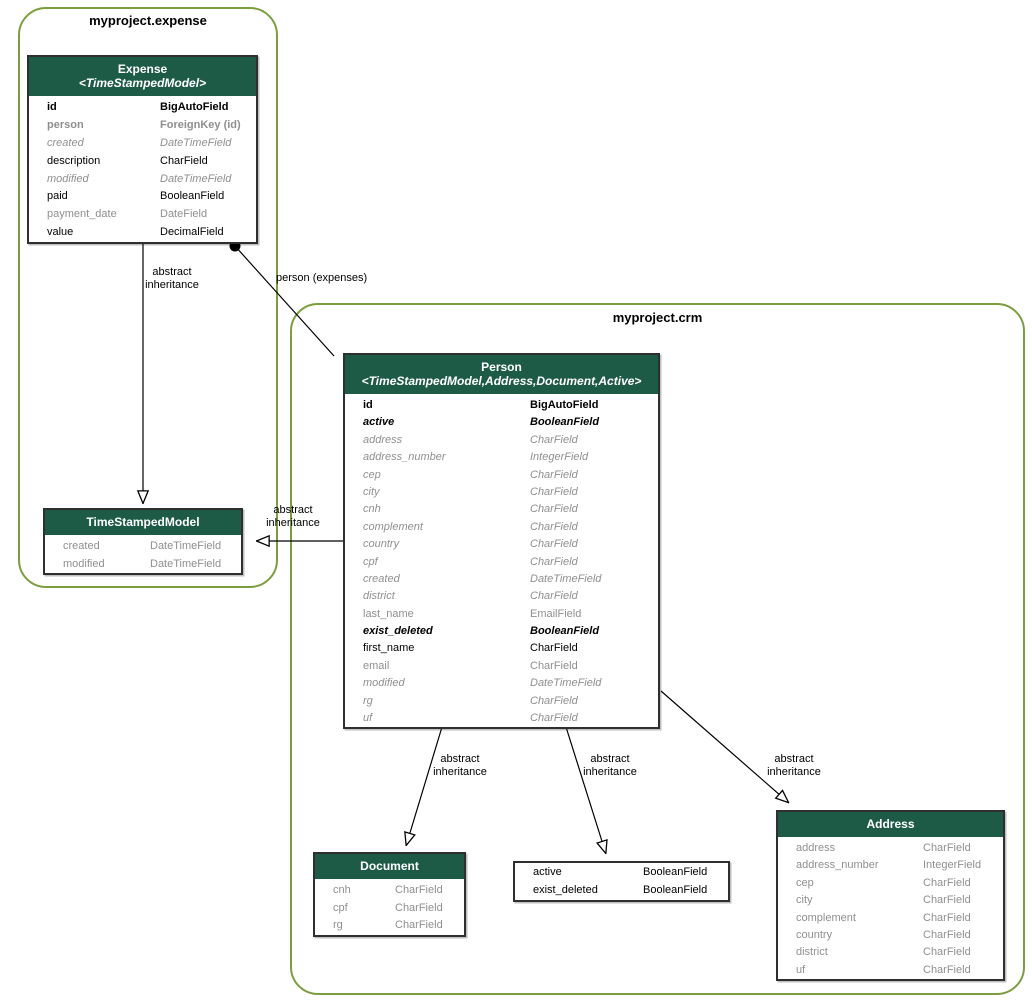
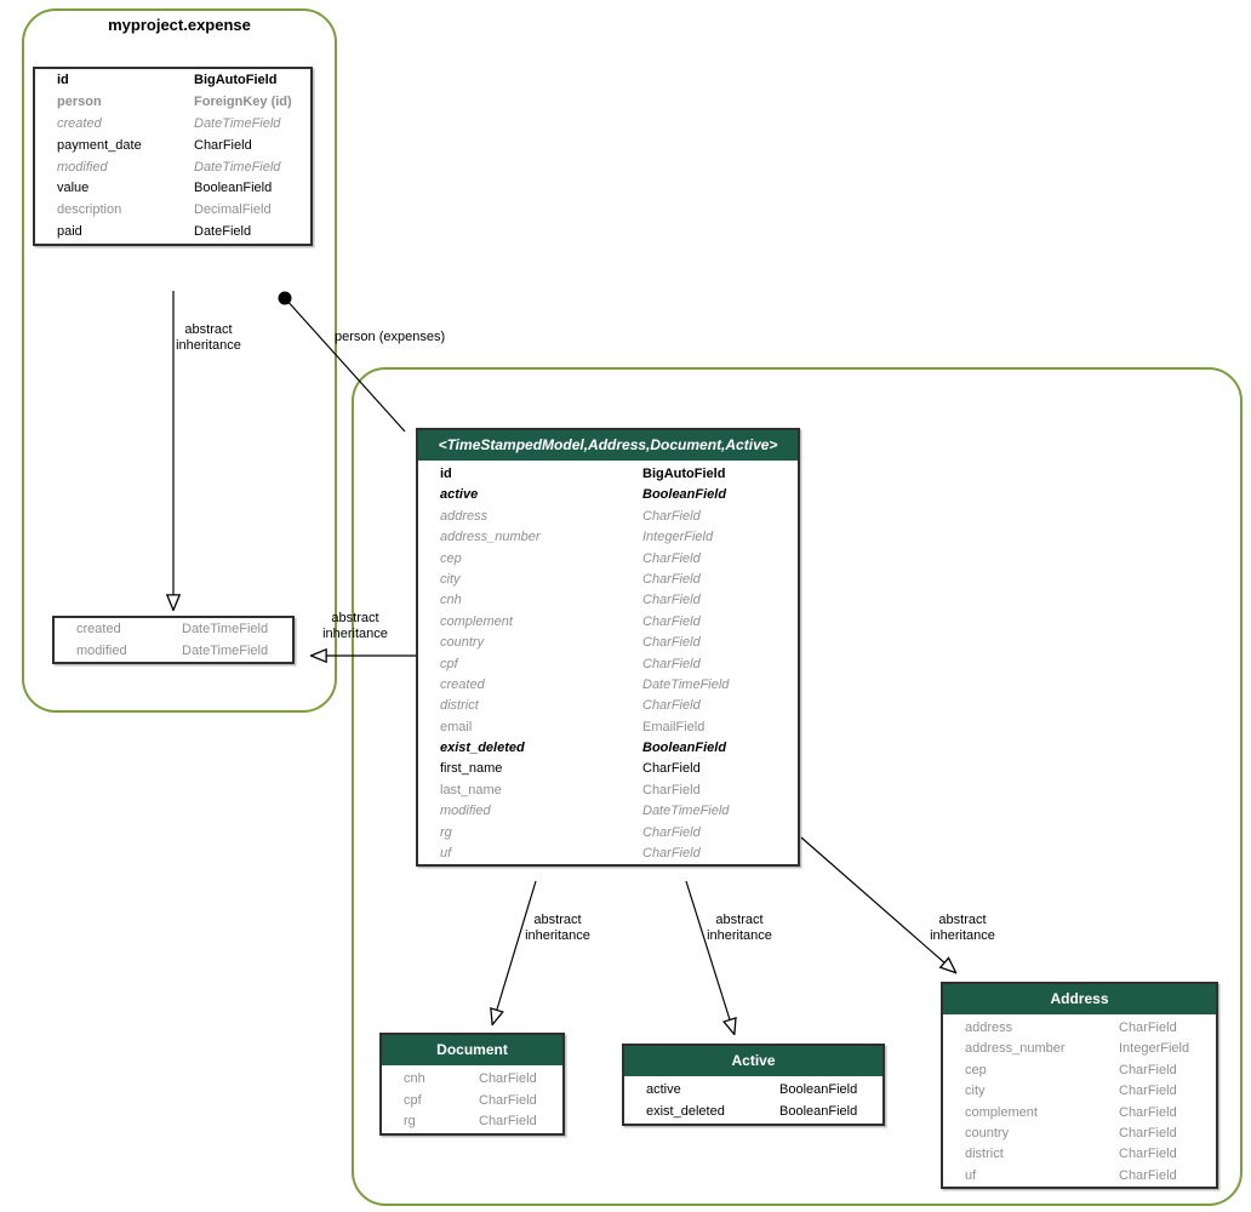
  myproject.expense
- myproject.crm
- Expense
- <TimeStampedModel>
  id
  BigAutoField
  person
  ForeignKey (id)
  created
  DateTimeField
- description
+ payment_date
  CharField
  modified
  DateTimeField
- paid
+ value
  BooleanField
- payment_date
+ description
- DateField
+ DecimalField
- value
+ paid
- DecimalField
+ DateField
- TimeStampedModel
  created
  DateTimeField
  modified
  DateTimeField
- Person
  <TimeStampedModel,Address,Document,Active>
  id
  BigAutoField
  active
  BooleanField
  address
  CharField
  address_number
  IntegerField
  cep
  CharField
  city
  CharField
  cnh
  CharField
  complement
  CharField
  country
  CharField
  cpf
  CharField
  created
  DateTimeField
  district
  CharField
- last_name
+ email
  EmailField
  exist_deleted
  BooleanField
  first_name
  CharField
- email
+ last_name
  CharField
  modified
  DateTimeField
  rg
  CharField
  uf
  CharField
  Document
  cnh
  CharField
  cpf
  CharField
  rg
  CharField
+ Active
  active
  BooleanField
  exist_deleted
  BooleanField
  Address
  address
  CharField
  address_number
  IntegerField
  cep
  CharField
  city
  CharField
  complement
  CharField
  country
  CharField
  district
  CharField
  uf
  CharField
  abstract
  inheritance
  abstract
  inheritance
  abstract
  inheritance
  abstract
  inheritance
  abstract
  inheritance
  person (expenses)
